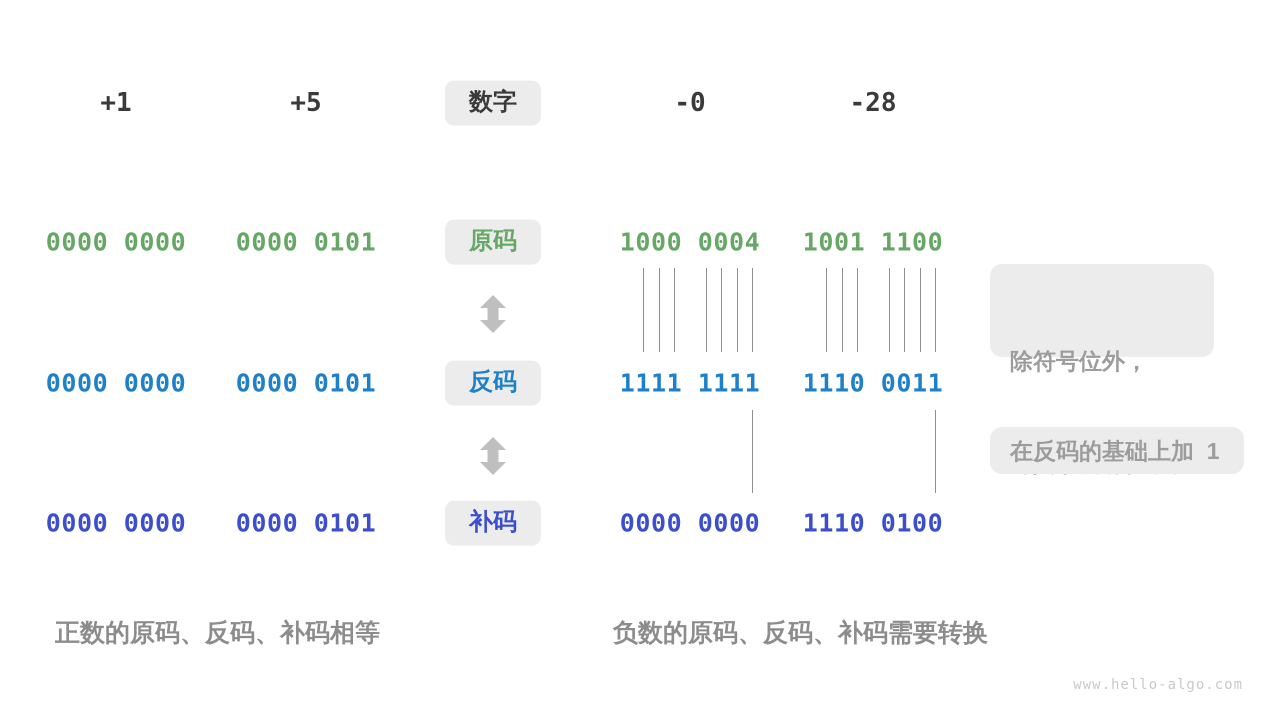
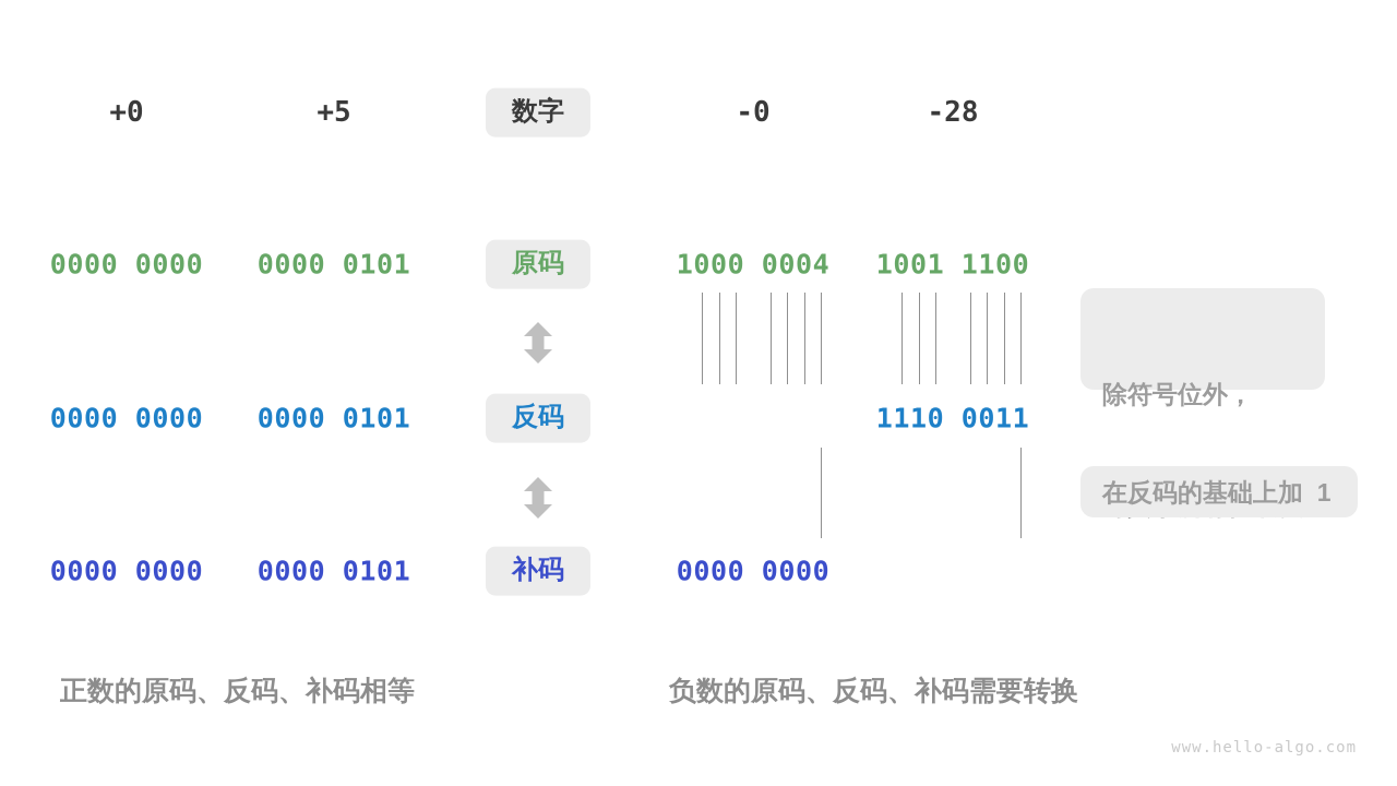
- +1
+ +0
  +5
  数字
  -0
  -28
  0000 0000
  0000 0101
  原码
  1000 0004
  1001 1100
  0000 0000
  0000 0101
  反码
- 1111 1111
  1110 0011
  0000 0000
  0000 0101
  补码
  0000 0000
- 1110 0100
  除符号位外，
  在反码的基础上加 1
  正数的原码、反码、补码相等
  负数的原码、反码、补码需要转换
  www.hello-algo.com
